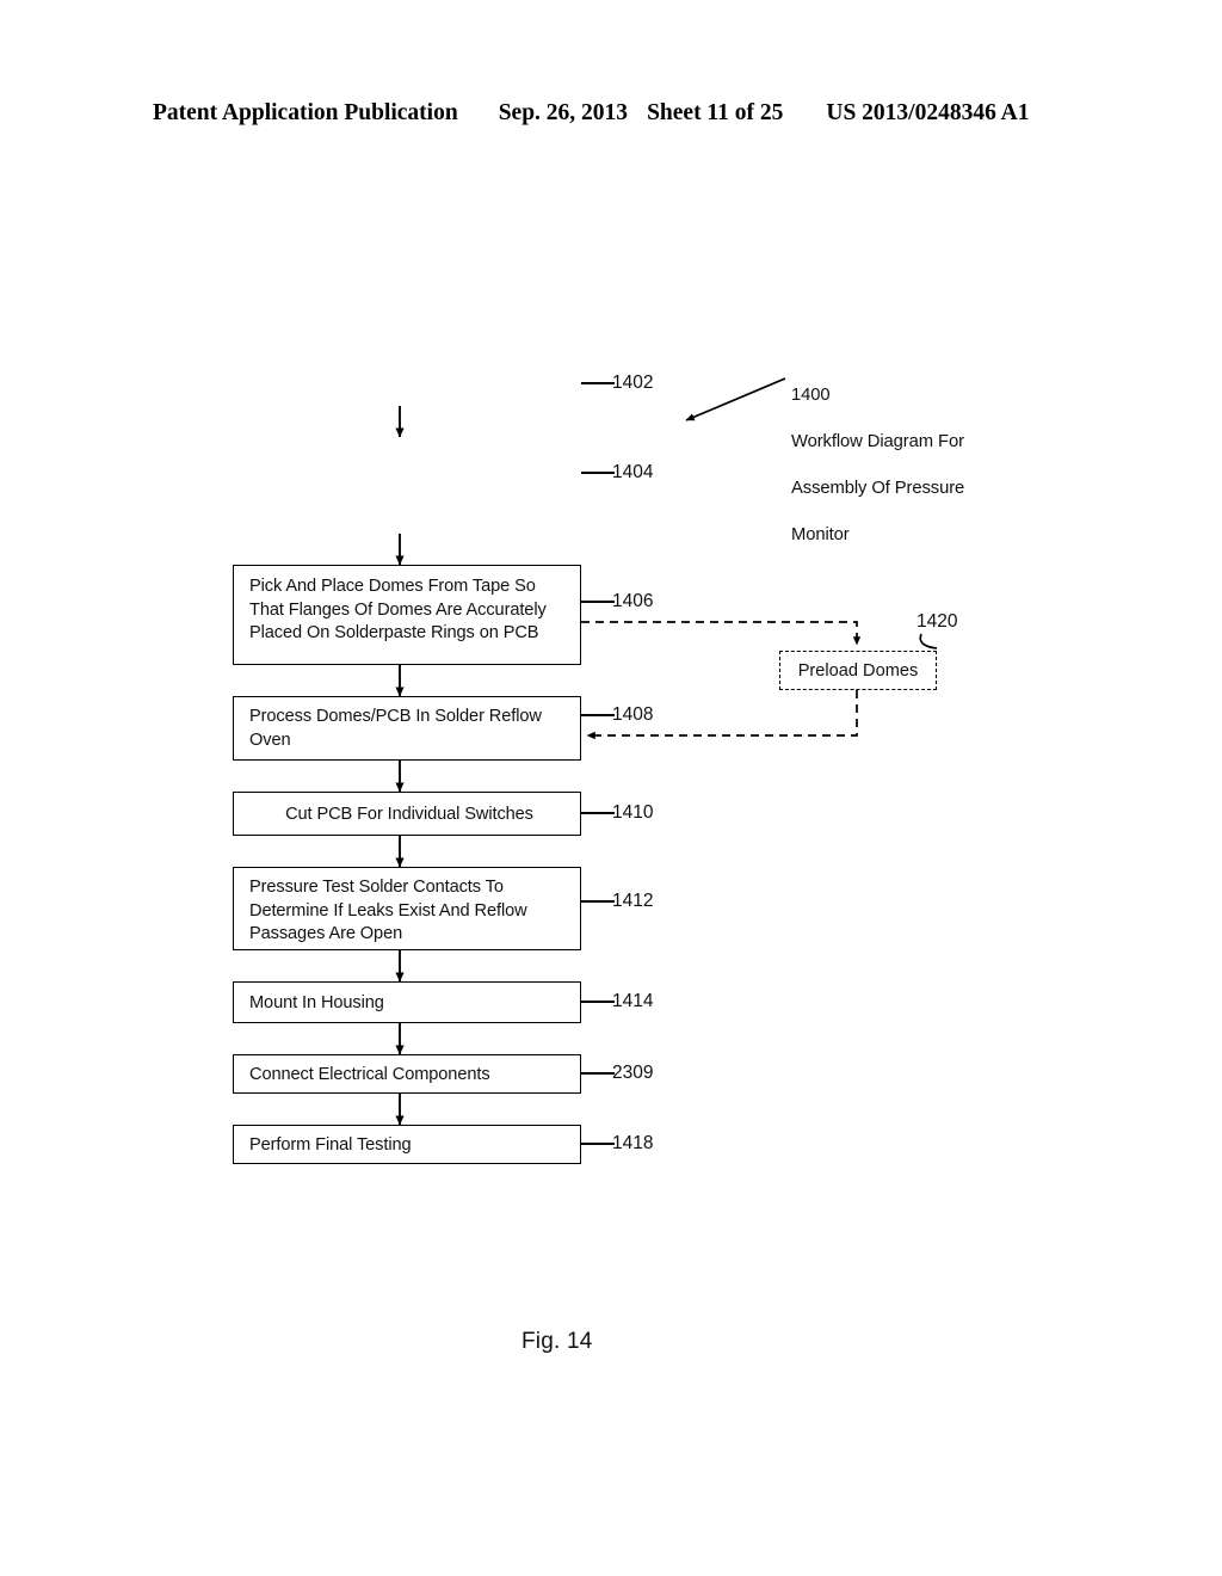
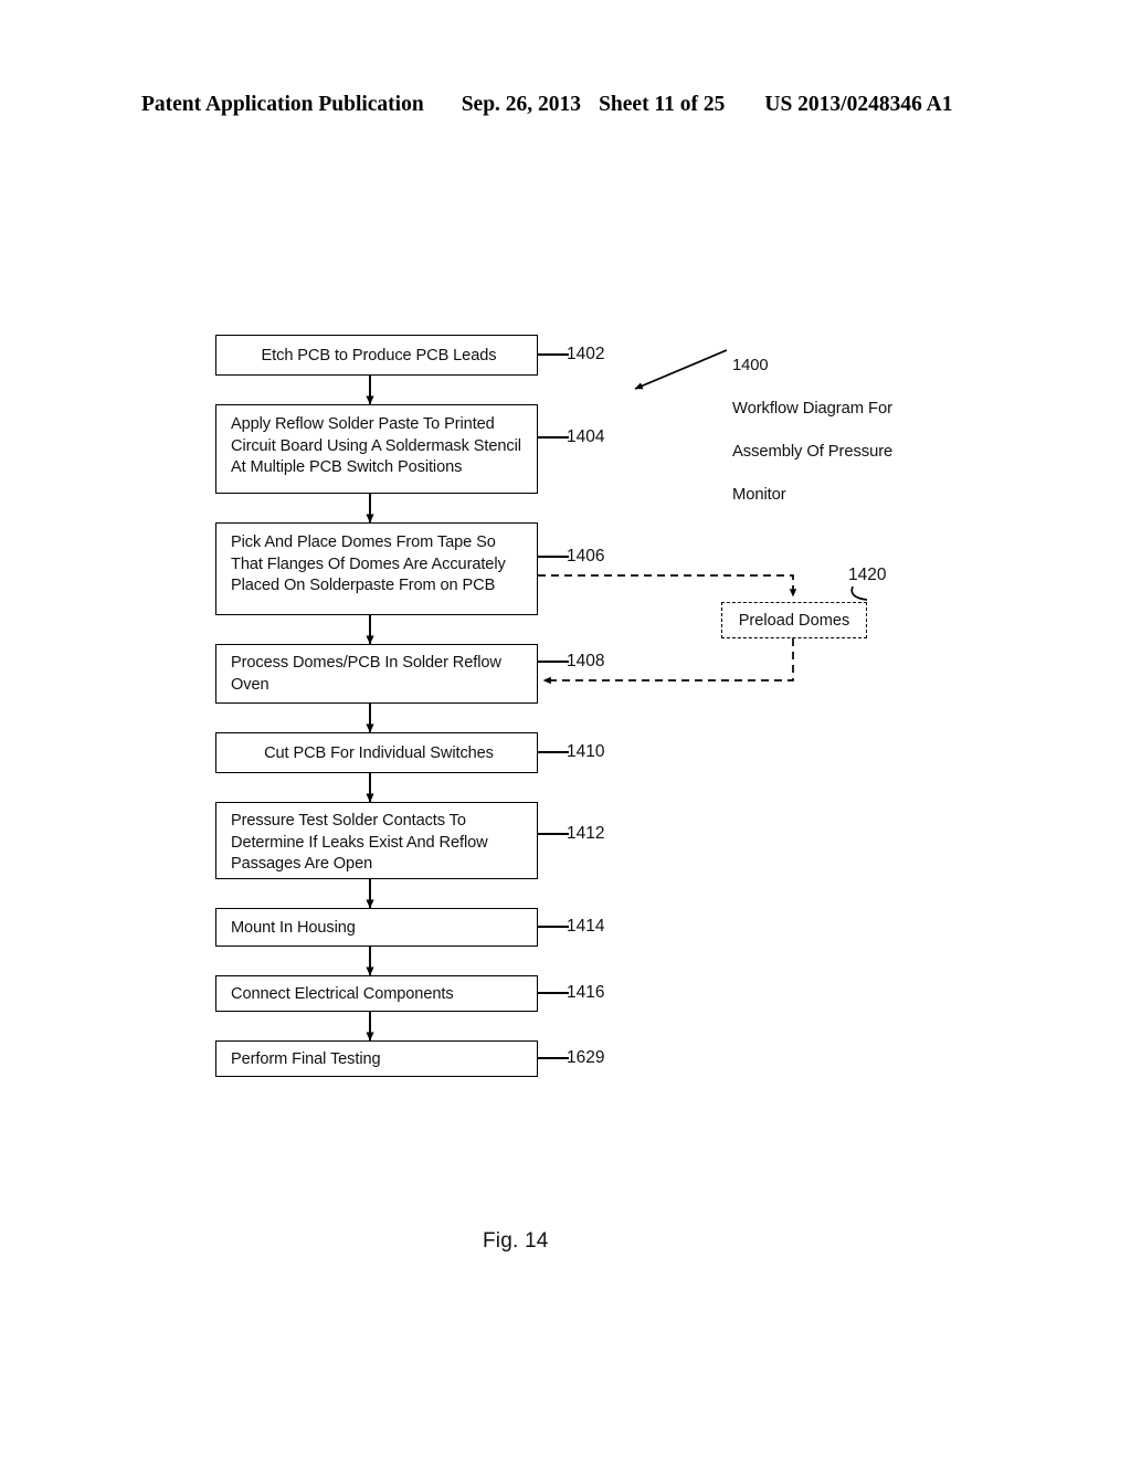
  Patent Application Publication
  Sep. 26, 2013
  Sheet 11 of 25
  US 2013/0248346 A1
+ Etch PCB to Produce PCB Leads
  1402
+ Apply Reflow Solder Paste To Printed Circuit Board Using A Soldermask Stencil At Multiple PCB Switch Positions
  1404
- Pick And Place Domes From Tape So That Flanges Of Domes Are Accurately Placed On Solderpaste Rings on PCB
+ Pick And Place Domes From Tape So That Flanges Of Domes Are Accurately Placed On Solderpaste From on PCB
  1406
  Process Domes/PCB In Solder Reflow Oven
  1408
  Cut PCB For Individual Switches
  1410
  Pressure Test Solder Contacts To Determine If Leaks Exist And Reflow Passages Are Open
  1412
  Mount In Housing
  1414
  Connect Electrical Components
- 2309
+ 1416
  Perform Final Testing
- 1418
+ 1629
  Preload Domes
  1420
  1400
  Workflow Diagram For
  Assembly Of Pressure
  Monitor
  Fig. 14
